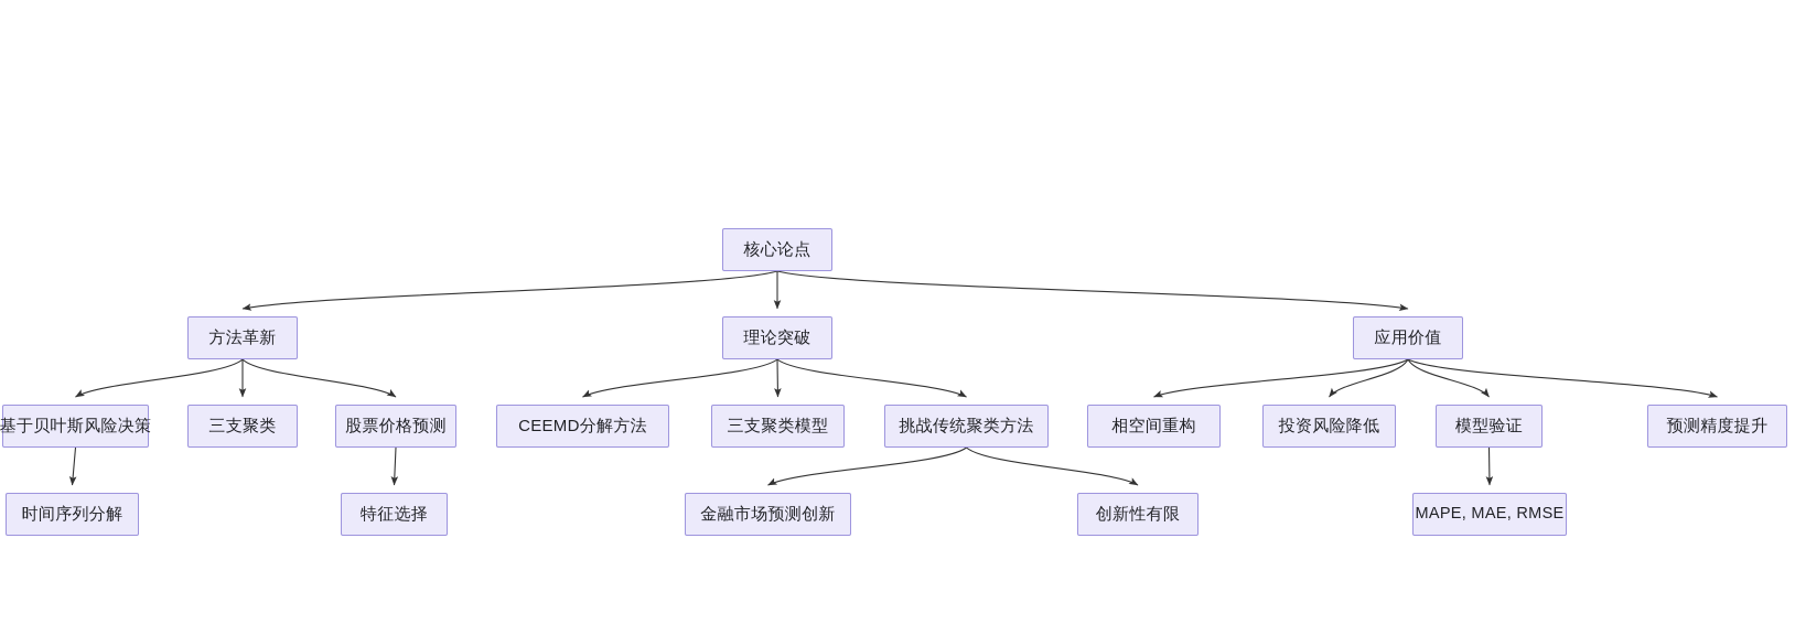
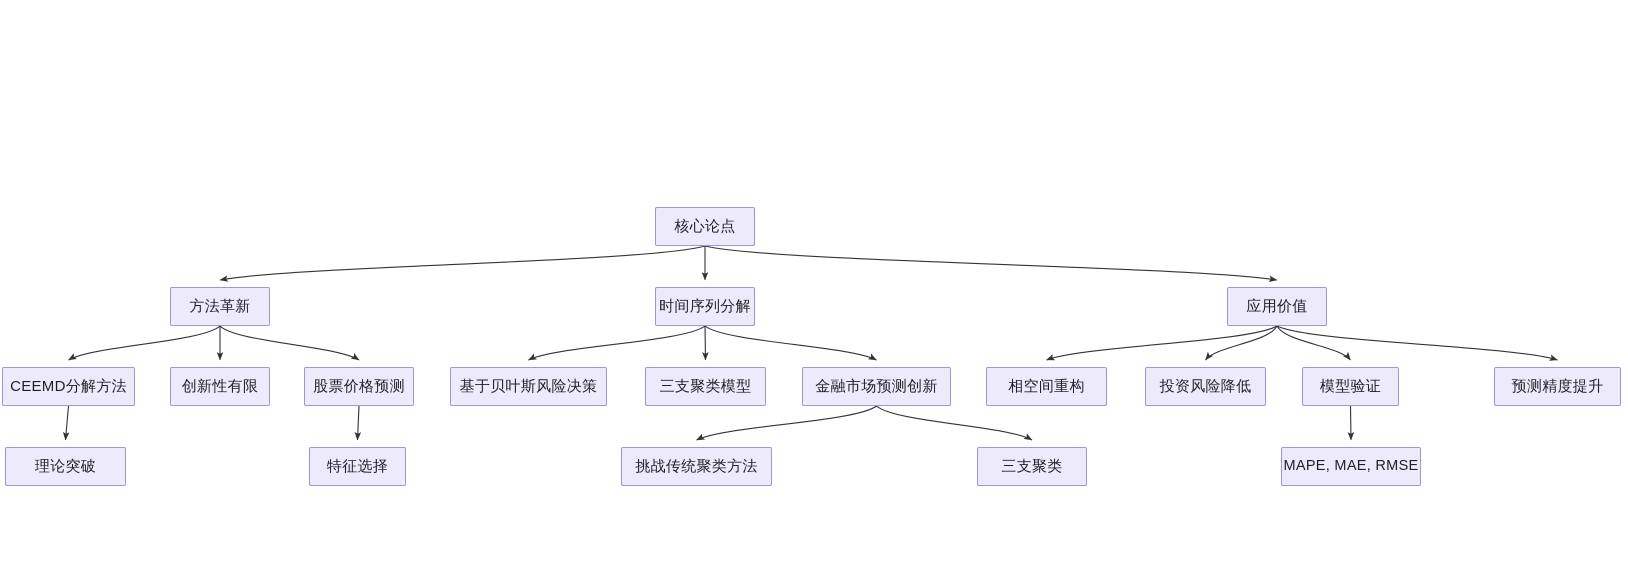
  核心论点
  方法革新
- 理论突破
+ 时间序列分解
  应用价值
- 基于贝叶斯风险决策
+ CEEMD分解方法
- 三支聚类
+ 创新性有限
  股票价格预测
- CEEMD分解方法
+ 基于贝叶斯风险决策
  三支聚类模型
- 挑战传统聚类方法
+ 金融市场预测创新
  相空间重构
  投资风险降低
  模型验证
  预测精度提升
- 时间序列分解
+ 理论突破
  特征选择
- 金融市场预测创新
+ 挑战传统聚类方法
- 创新性有限
+ 三支聚类
  MAPE, MAE, RMSE
